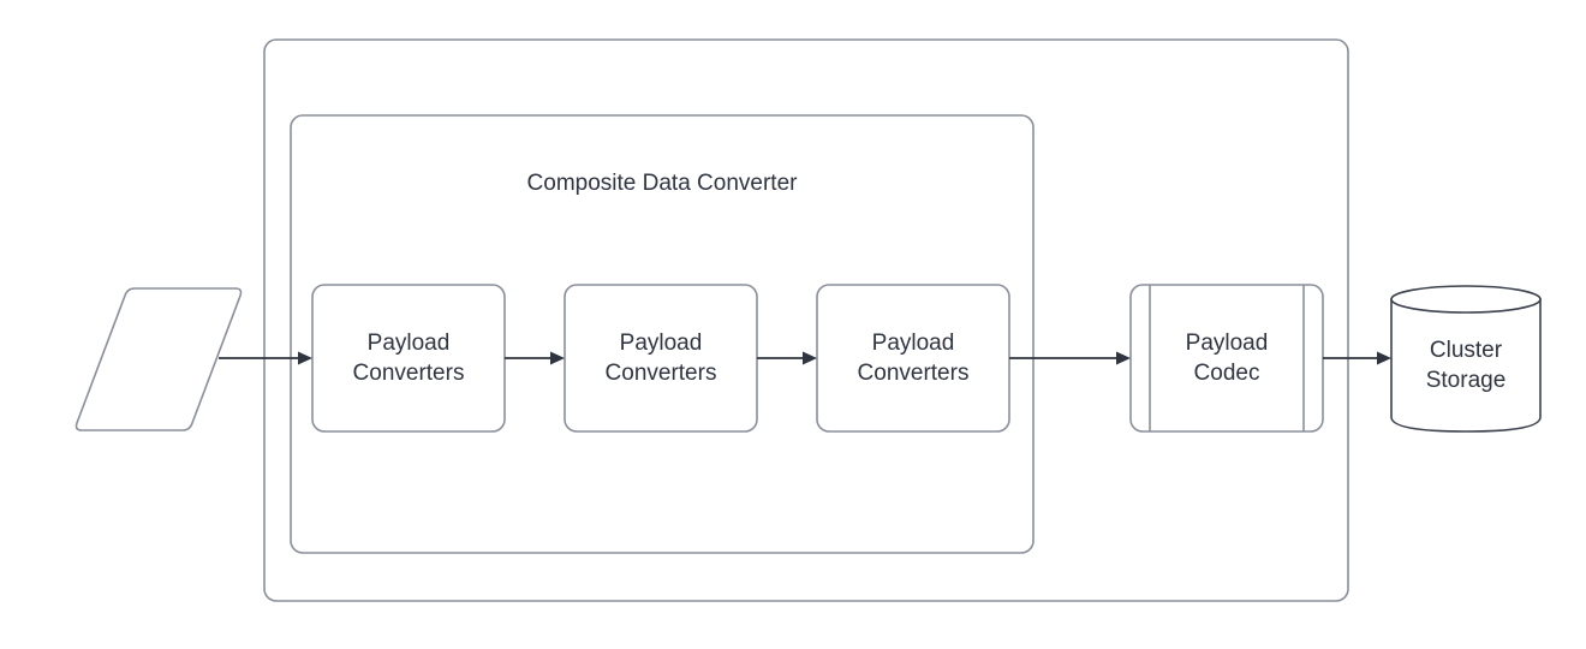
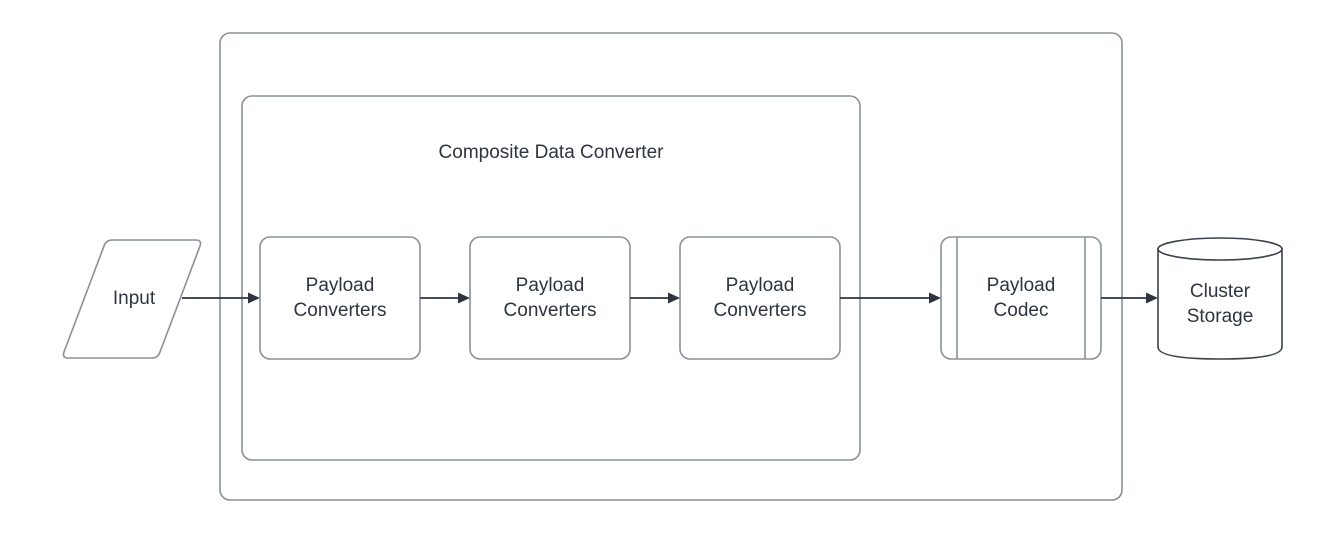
  Composite Data Converter
+ Input
  Payload
  Converters
  Payload
  Converters
  Payload
  Converters
  Payload
  Codec
  Cluster
  Storage
